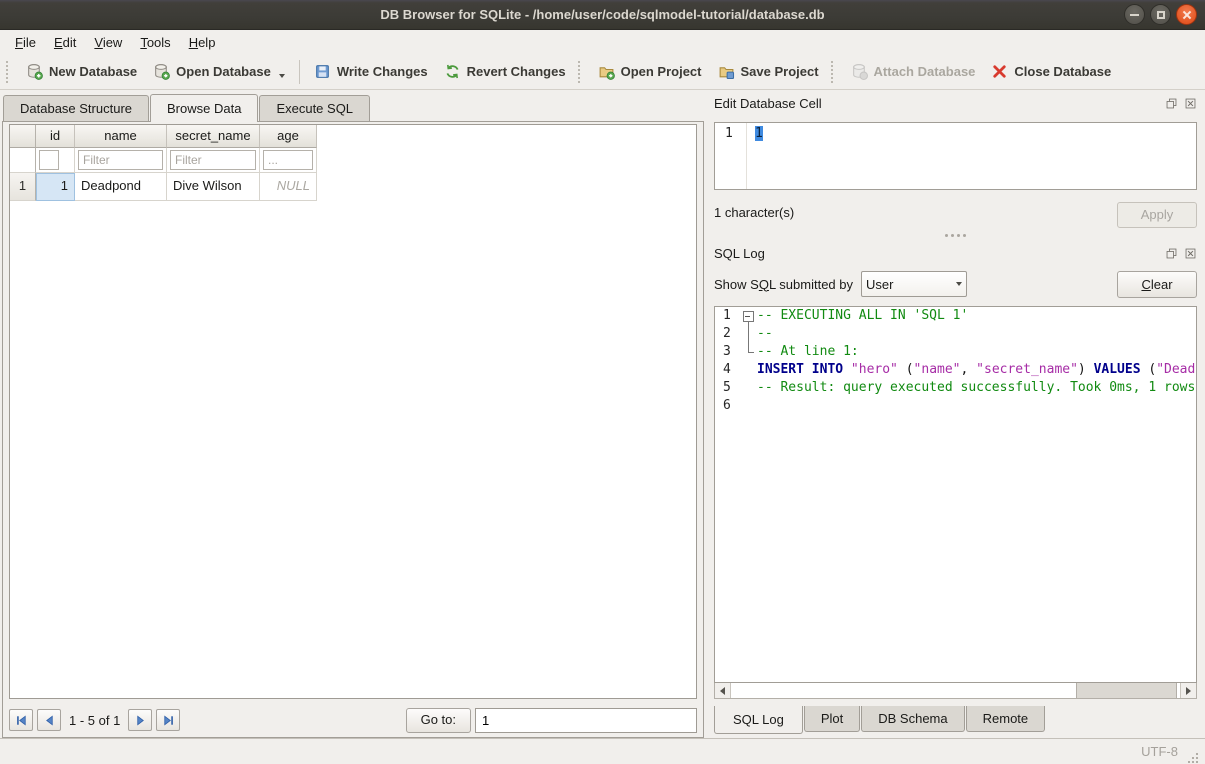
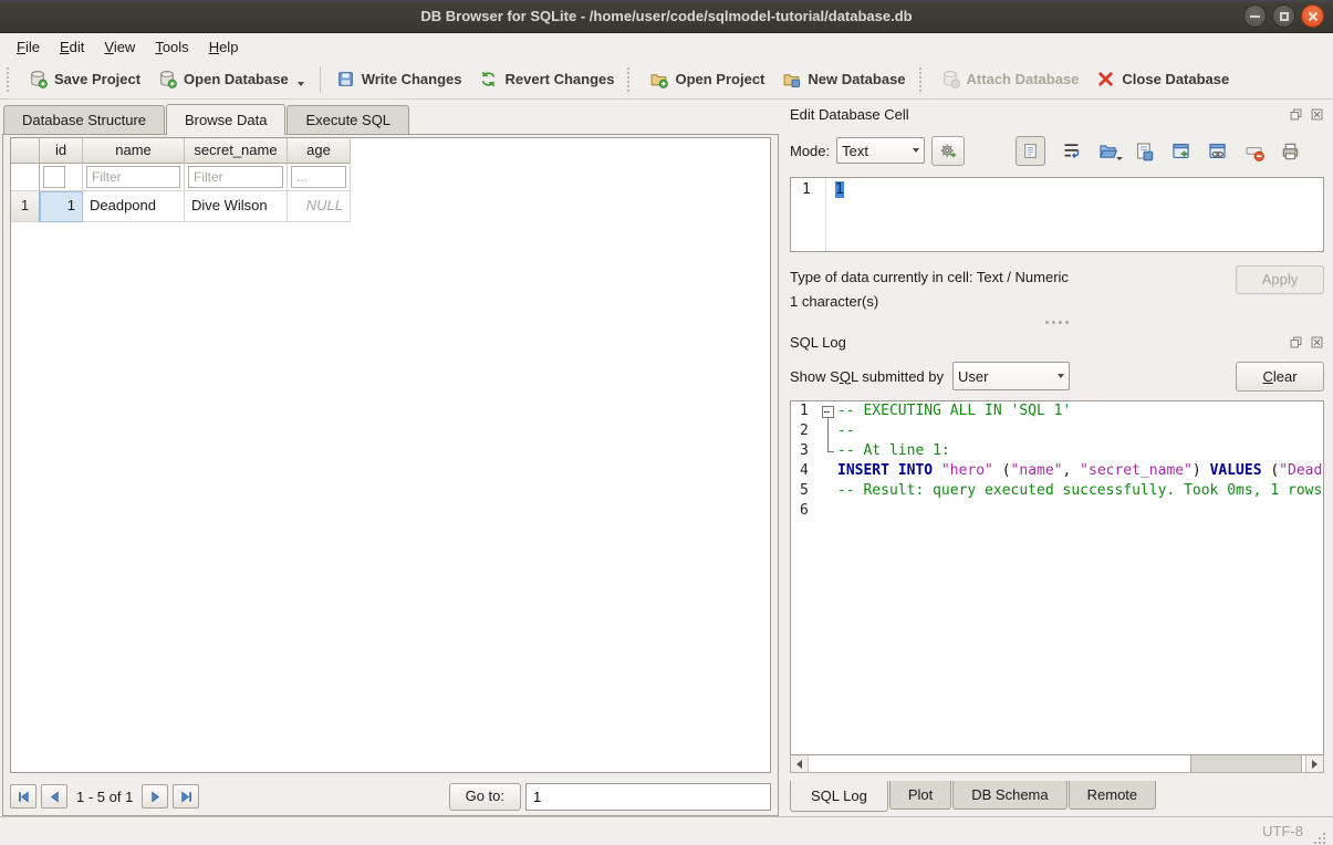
  DB Browser for SQLite - /home/user/code/sqlmodel-tutorial/database.db
  File
  Edit
  View
  Tools
  Help
- New Database
+ Save Project
  Open Database
  Write Changes
  Revert Changes
  Open Project
- Save Project
+ New Database
  Attach Database
  Close Database
  Database Structure
  Browse Data
  Execute SQL
  id
  name
  secret_name
  age
  Filter
  Filter
  ...
  1
  1
  Deadpond
  Dive Wilson
  NULL
  1 - 5 of 1
  Go to:
  1
  Edit Database Cell
+ Mode:
+ Text
  1
  1
+ Type of data currently in cell: Text / Numeric
  1 character(s)
  Apply
  SQL Log
  Show SQL submitted by
  User
  Clear
  1
  -- EXECUTING ALL IN 'SQL 1'
  2
  --
  3
  -- At line 1:
  4
  INSERT INTO "hero" ("name", "secret_name") VALUES ("Dead
  5
  -- Result: query executed successfully. Took 0ms, 1 rows
  6
  SQL Log
  Plot
  DB Schema
  Remote
  UTF-8
